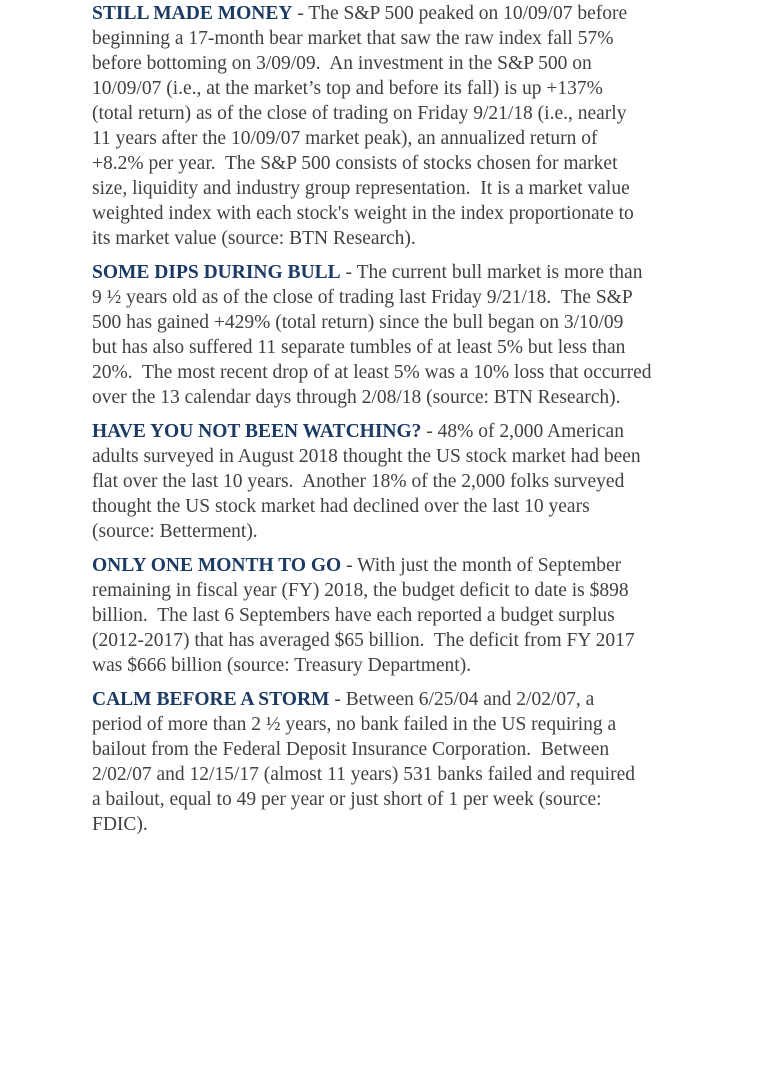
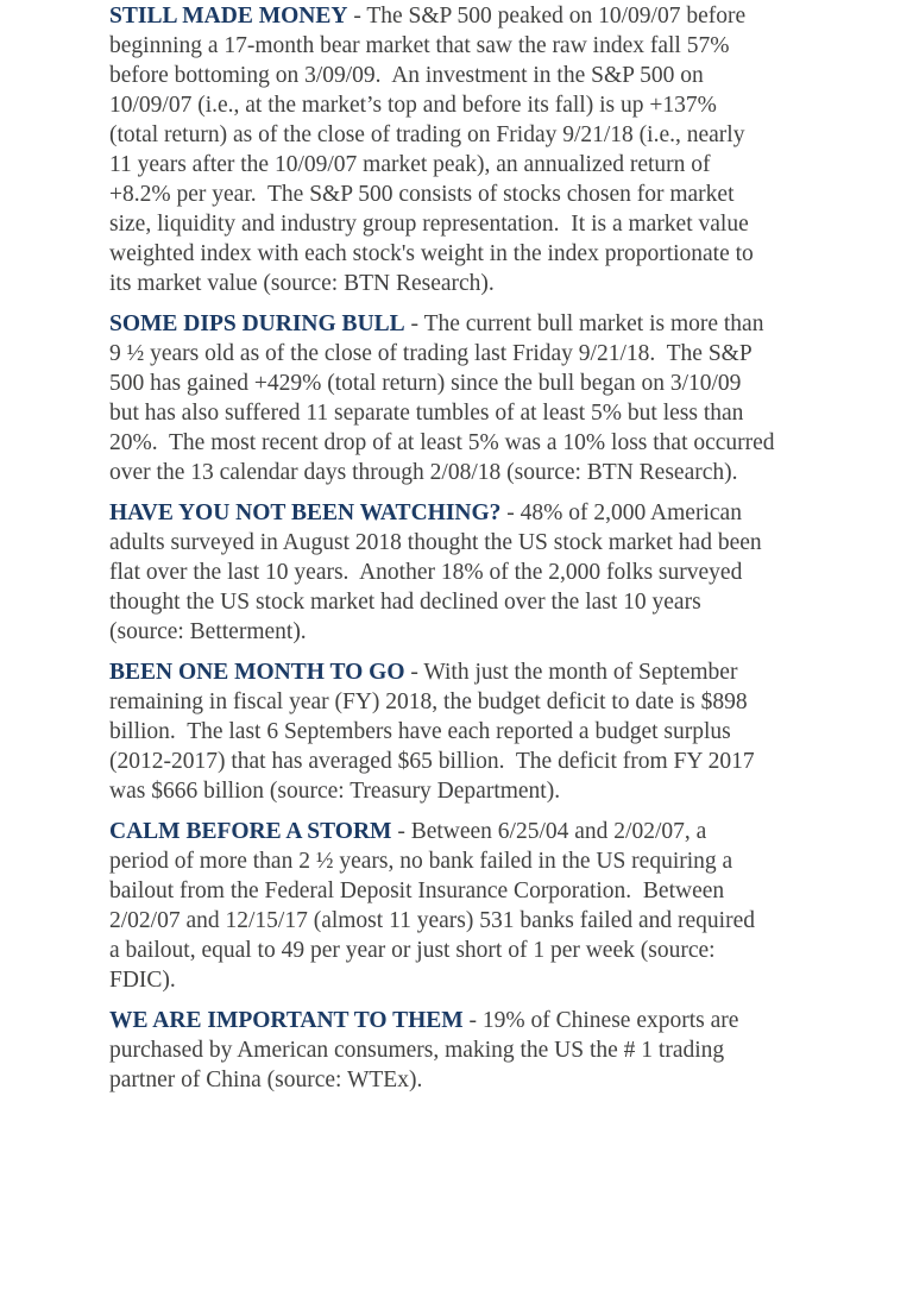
  STILL MADE MONEY - The S&P 500 peaked on 10/09/07 before
  beginning a 17-month bear market that saw the raw index fall 57%
  before bottoming on 3/09/09. An investment in the S&P 500 on
  10/09/07 (i.e., at the market’s top and before its fall) is up +137%
  (total return) as of the close of trading on Friday 9/21/18 (i.e., nearly
  11 years after the 10/09/07 market peak), an annualized return of
  +8.2% per year. The S&P 500 consists of stocks chosen for market
  size, liquidity and industry group representation. It is a market value
  weighted index with each stock's weight in the index proportionate to
  its market value (source: BTN Research).
  SOME DIPS DURING BULL - The current bull market is more than
  9 ½ years old as of the close of trading last Friday 9/21/18. The S&P
  500 has gained +429% (total return) since the bull began on 3/10/09
  but has also suffered 11 separate tumbles of at least 5% but less than
  20%. The most recent drop of at least 5% was a 10% loss that occurred
  over the 13 calendar days through 2/08/18 (source: BTN Research).
  HAVE YOU NOT BEEN WATCHING? - 48% of 2,000 American
  adults surveyed in August 2018 thought the US stock market had been
  flat over the last 10 years. Another 18% of the 2,000 folks surveyed
  thought the US stock market had declined over the last 10 years
  (source: Betterment).
- ONLY ONE MONTH TO GO - With just the month of September
+ BEEN ONE MONTH TO GO - With just the month of September
  remaining in fiscal year (FY) 2018, the budget deficit to date is $898
  billion. The last 6 Septembers have each reported a budget surplus
  (2012-2017) that has averaged $65 billion. The deficit from FY 2017
  was $666 billion (source: Treasury Department).
  CALM BEFORE A STORM - Between 6/25/04 and 2/02/07, a
  period of more than 2 ½ years, no bank failed in the US requiring a
  bailout from the Federal Deposit Insurance Corporation. Between
  2/02/07 and 12/15/17 (almost 11 years) 531 banks failed and required
  a bailout, equal to 49 per year or just short of 1 per week (source:
  FDIC).
+ WE ARE IMPORTANT TO THEM - 19% of Chinese exports are
+ purchased by American consumers, making the US the # 1 trading
+ partner of China (source: WTEx).
